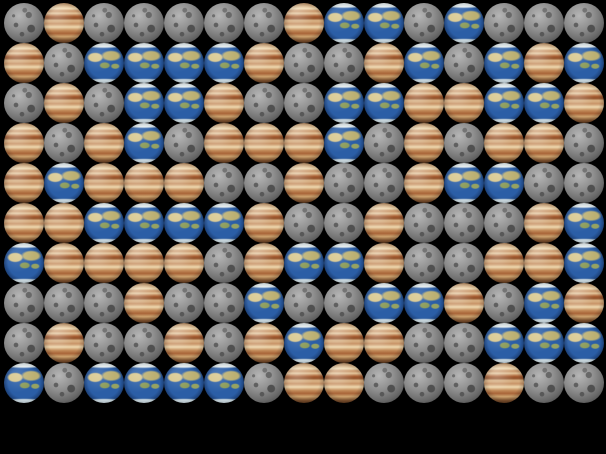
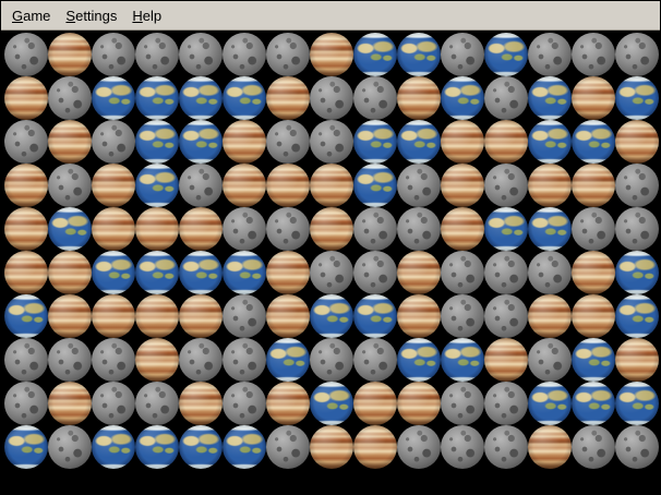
+ Game
+ Settings
+ Help
